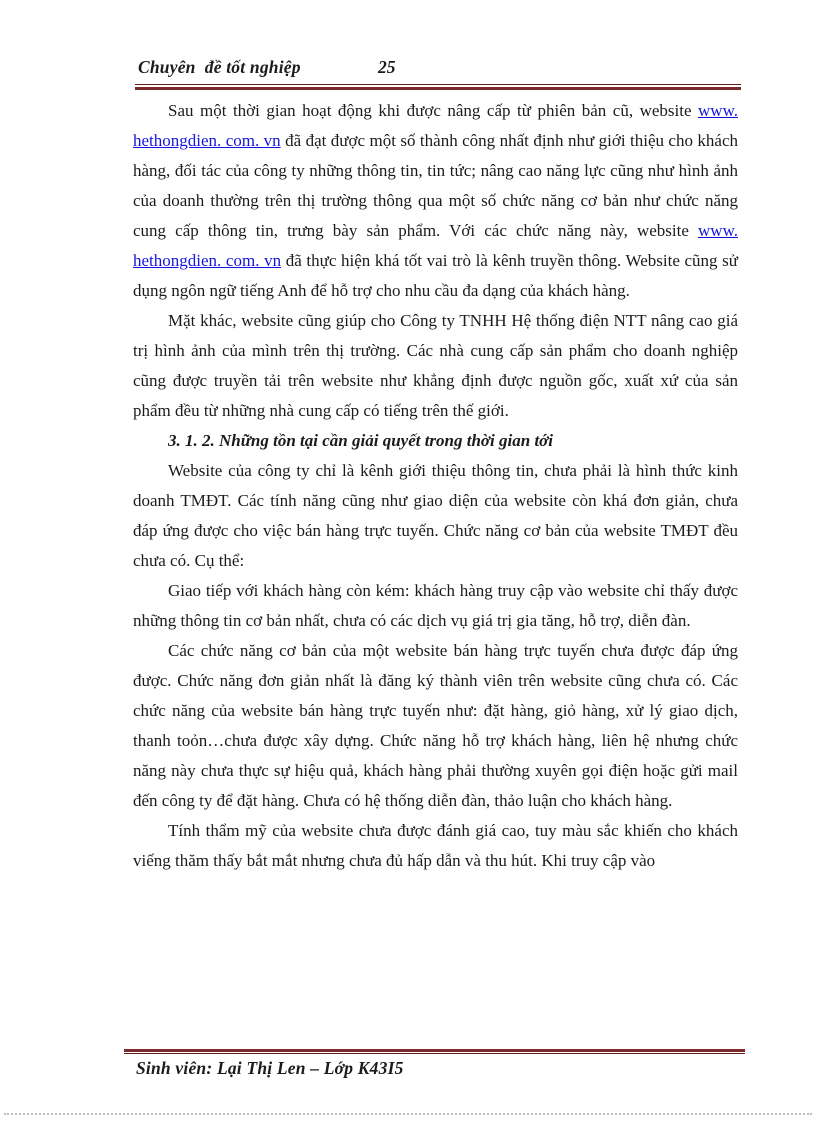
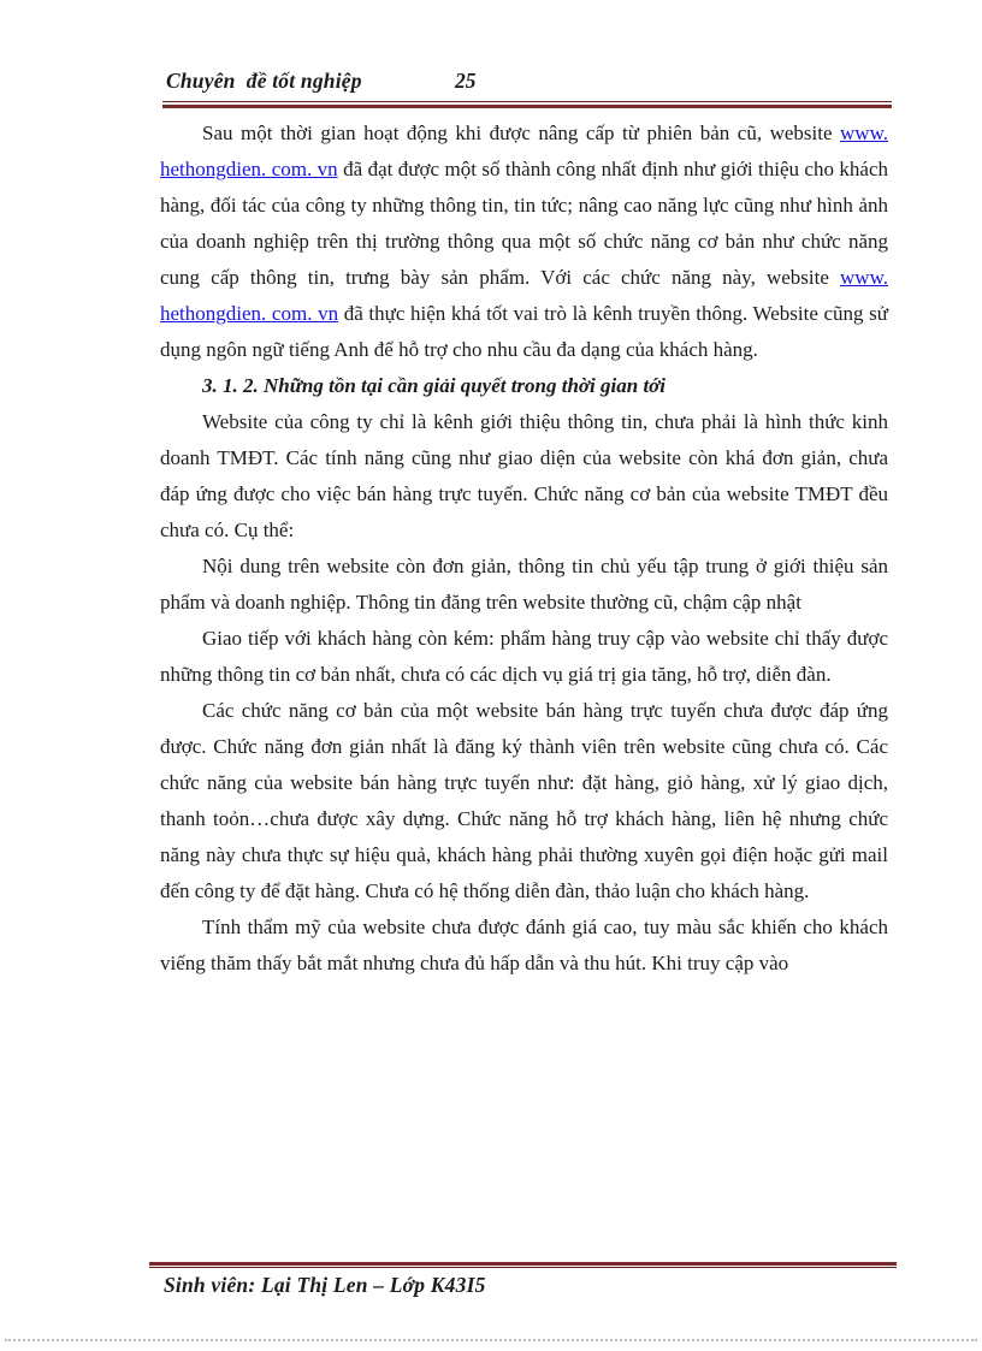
  Chuyên đề tốt nghiệp
  25
- Sau một thời gian hoạt động khi được nâng cấp từ phiên bản cũ, website www. hethongdien. com. vn đã đạt được một số thành công nhất định như giới thiệu cho khách hàng, đối tác của công ty những thông tin, tin tức; nâng cao năng lực cũng như hình ảnh của doanh thường trên thị trường thông qua một số chức năng cơ bản như chức năng cung cấp thông tin, trưng bày sản phẩm. Với các chức năng này, website www. hethongdien. com. vn đã thực hiện khá tốt vai trò là kênh truyền thông. Website cũng sử dụng ngôn ngữ tiếng Anh để hỗ trợ cho nhu cầu đa dạng của khách hàng.
+ Sau một thời gian hoạt động khi được nâng cấp từ phiên bản cũ, website www. hethongdien. com. vn đã đạt được một số thành công nhất định như giới thiệu cho khách hàng, đối tác của công ty những thông tin, tin tức; nâng cao năng lực cũng như hình ảnh của doanh nghiệp trên thị trường thông qua một số chức năng cơ bản như chức năng cung cấp thông tin, trưng bày sản phẩm. Với các chức năng này, website www. hethongdien. com. vn đã thực hiện khá tốt vai trò là kênh truyền thông. Website cũng sử dụng ngôn ngữ tiếng Anh để hỗ trợ cho nhu cầu đa dạng của khách hàng.
- Mặt khác, website cũng giúp cho Công ty TNHH Hệ thống điện NTT nâng cao giá trị hình ảnh của mình trên thị trường. Các nhà cung cấp sản phẩm cho doanh nghiệp cũng được truyền tải trên website như khẳng định được nguồn gốc, xuất xứ của sản phẩm đều từ những nhà cung cấp có tiếng trên thế giới.
  3. 1. 2. Những tồn tại cần giải quyết trong thời gian tới
  Website của công ty chỉ là kênh giới thiệu thông tin, chưa phải là hình thức kinh doanh TMĐT. Các tính năng cũng như giao diện của website còn khá đơn giản, chưa đáp ứng được cho việc bán hàng trực tuyến. Chức năng cơ bản của website TMĐT đều chưa có. Cụ thể:
+ Nội dung trên website còn đơn giản, thông tin chủ yếu tập trung ở giới thiệu sản phẩm và doanh nghiệp. Thông tin đăng trên website thường cũ, chậm cập nhật
- Giao tiếp với khách hàng còn kém: khách hàng truy cập vào website chỉ thấy được những thông tin cơ bản nhất, chưa có các dịch vụ giá trị gia tăng, hỗ trợ, diễn đàn.
+ Giao tiếp với khách hàng còn kém: phẩm hàng truy cập vào website chỉ thấy được những thông tin cơ bản nhất, chưa có các dịch vụ giá trị gia tăng, hỗ trợ, diễn đàn.
  Các chức năng cơ bản của một website bán hàng trực tuyến chưa được đáp ứng được. Chức năng đơn giản nhất là đăng ký thành viên trên website cũng chưa có. Các chức năng của website bán hàng trực tuyến như: đặt hàng, giỏ hàng, xử lý giao dịch, thanh toỏn…chưa được xây dựng. Chức năng hỗ trợ khách hàng, liên hệ nhưng chức năng này chưa thực sự hiệu quả, khách hàng phải thường xuyên gọi điện hoặc gửi mail đến công ty để đặt hàng. Chưa có hệ thống diễn đàn, thảo luận cho khách hàng.
  Tính thẩm mỹ của website chưa được đánh giá cao, tuy màu sắc khiến cho khách viếng thăm thấy bắt mắt nhưng chưa đủ hấp dẫn và thu hút. Khi truy cập vào
  Sinh viên: Lại Thị Len – Lớp K43I5
